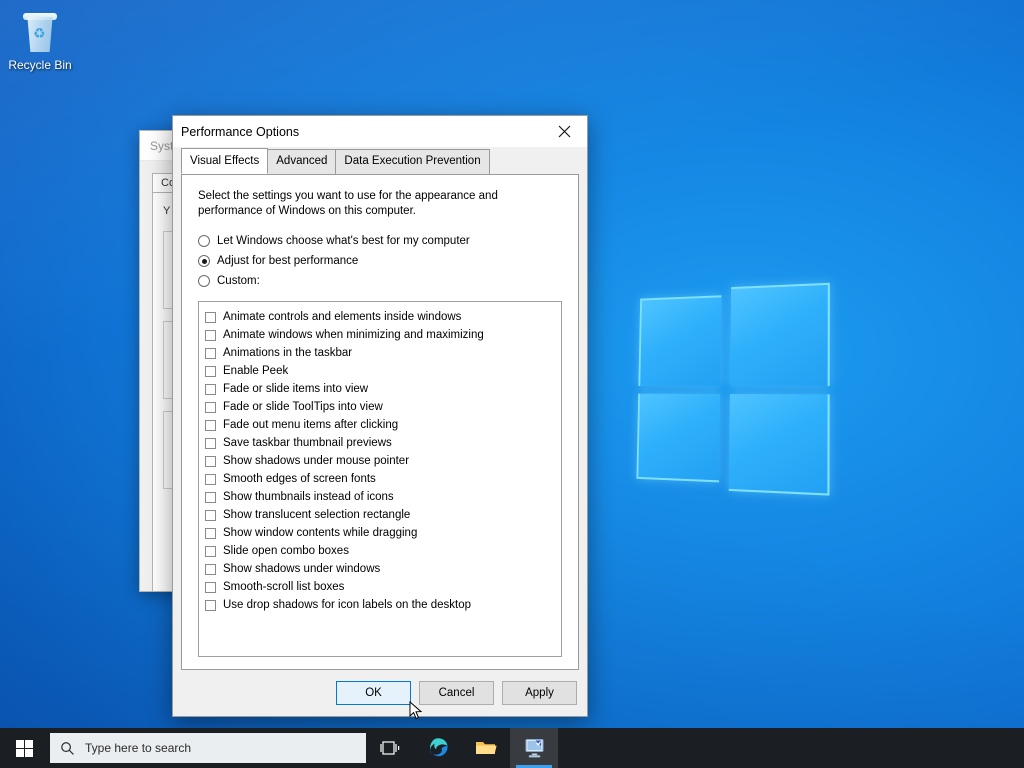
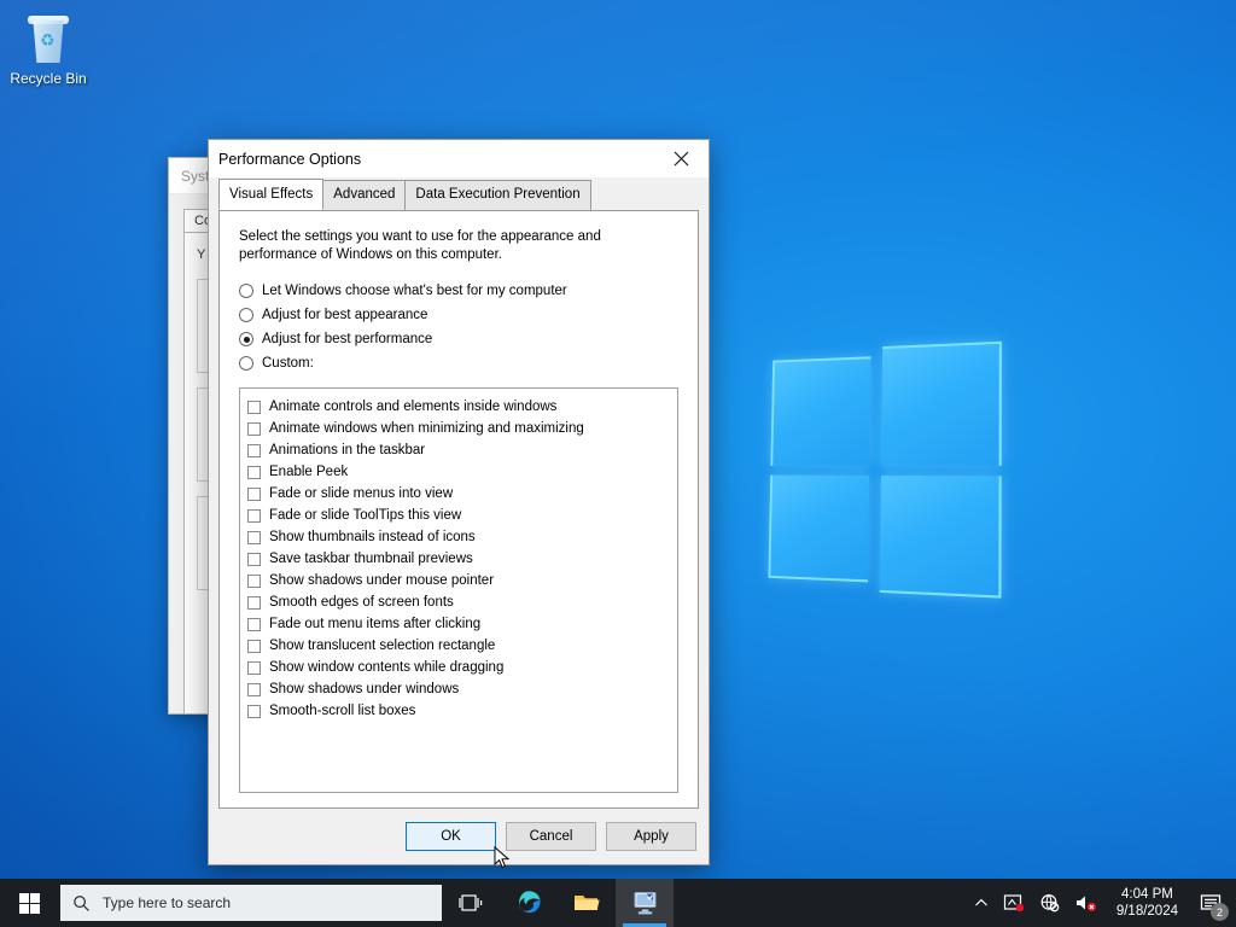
  ♻
  Recycle Bin
  Y
  Performance Options
  Visual Effects
  Advanced
  Data Execution Prevention
  Select the settings you want to use for the appearance and performance of Windows on this computer.
  Let Windows choose what's best for my computer
+ Adjust for best appearance
  Adjust for best performance
  Custom:
  Animate controls and elements inside windows
  Animate windows when minimizing and maximizing
  Animations in the taskbar
  Enable Peek
- Fade or slide items into view
+ Fade or slide menus into view
- Fade or slide ToolTips into view
+ Fade or slide ToolTips this view
- Fade out menu items after clicking
+ Show thumbnails instead of icons
  Save taskbar thumbnail previews
  Show shadows under mouse pointer
  Smooth edges of screen fonts
- Show thumbnails instead of icons
+ Fade out menu items after clicking
  Show translucent selection rectangle
  Show window contents while dragging
- Slide open combo boxes
  Show shadows under windows
  Smooth-scroll list boxes
- Use drop shadows for icon labels on the desktop
  OK
  Cancel
  Apply
  Type here to search
+ 4:04 PM
+ 9/18/2024
+ 2
